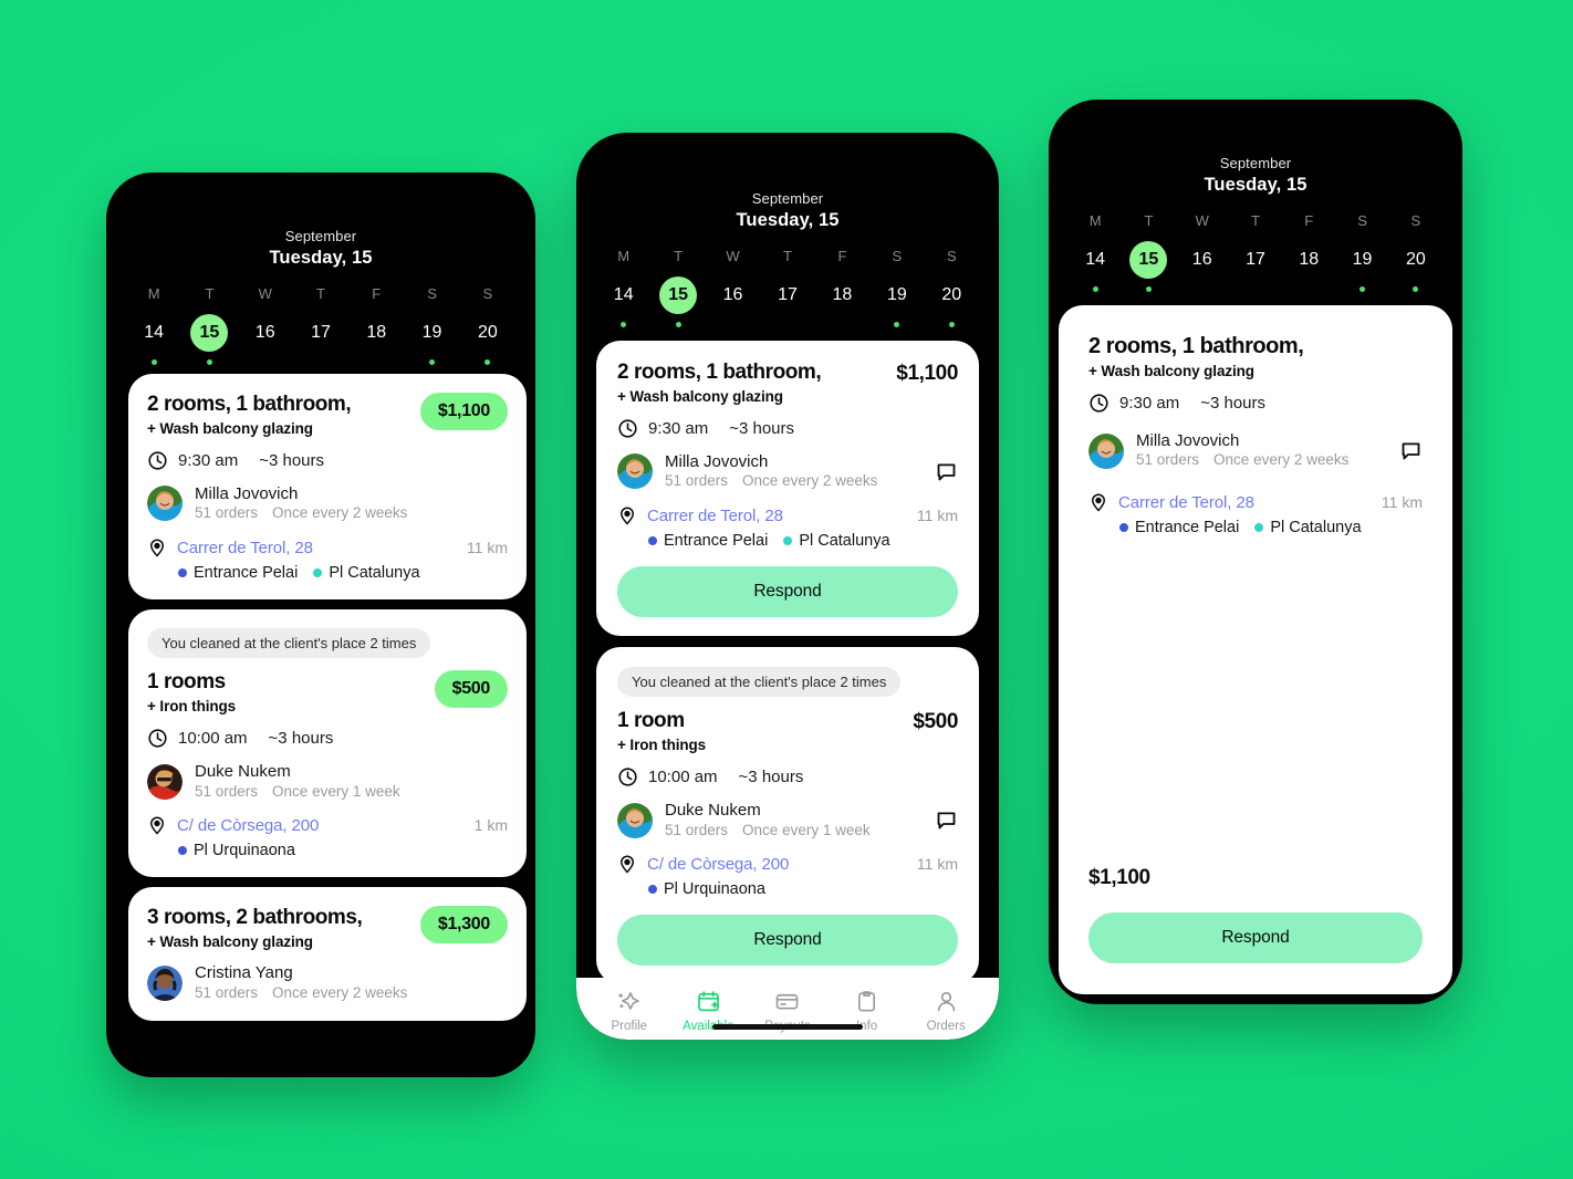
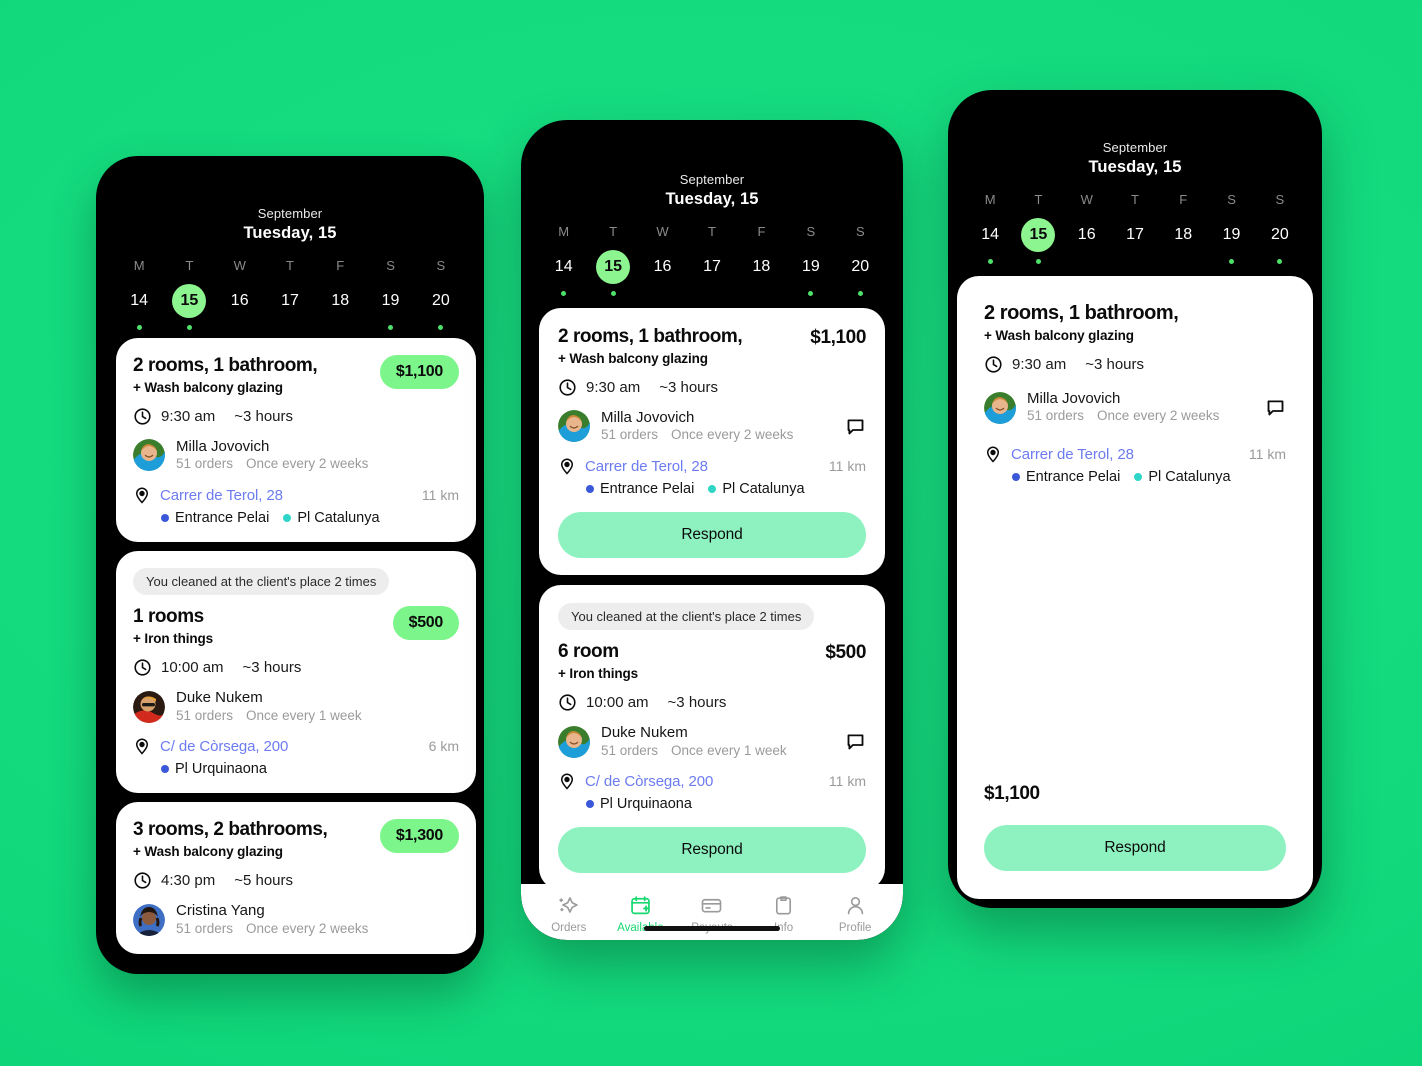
  September
  Tuesday, 15
  M
  14
  T
  15
  W
  16
  T
  17
  F
  18
  S
  19
  S
  20
  2 rooms, 1 bathroom,
  + Wash balcony glazing
  $1,100
  9:30 am
  ~3 hours
  Milla Jovovich
  51 orders
  Once every 2 weeks
  Carrer de Terol, 28
  11 km
  Entrance Pelai
  Pl Catalunya
  You cleaned at the client's place 2 times
  1 rooms
  + Iron things
  $500
  10:00 am
  ~3 hours
  Duke Nukem
  51 orders
  Once every 1 week
  C/ de Còrsega, 200
- 1 km
+ 6 km
  Pl Urquinaona
  3 rooms, 2 bathrooms,
  + Wash balcony glazing
  $1,300
+ 4:30 pm
+ ~5 hours
  Cristina Yang
  51 orders
  Once every 2 weeks
  September
  Tuesday, 15
  M
  14
  T
  15
  W
  16
  T
  17
  F
  18
  S
  19
  S
  20
  2 rooms, 1 bathroom,
  + Wash balcony glazing
  $1,100
  9:30 am
  ~3 hours
  Milla Jovovich
  51 orders
  Once every 2 weeks
  Carrer de Terol, 28
  11 km
  Entrance Pelai
  Pl Catalunya
  Respond
  You cleaned at the client's place 2 times
- 1 room
+ 6 room
  + Iron things
  $500
  10:00 am
  ~3 hours
  Duke Nukem
  51 orders
  Once every 1 week
  C/ de Còrsega, 200
  11 km
  Pl Urquinaona
  Respond
- Profile
+ Orders
  nfo
- Orders
+ Profile
  September
  Tuesday, 15
  M
  14
  T
  15
  W
  16
  T
  17
  F
  18
  S
  19
  S
  20
  2 rooms, 1 bathroom,
  + Wash balcony glazing
  9:30 am
  ~3 hours
  Milla Jovovich
  51 orders
  Once every 2 weeks
  Carrer de Terol, 28
  11 km
  Entrance Pelai
  Pl Catalunya
  $1,100
  Respond
